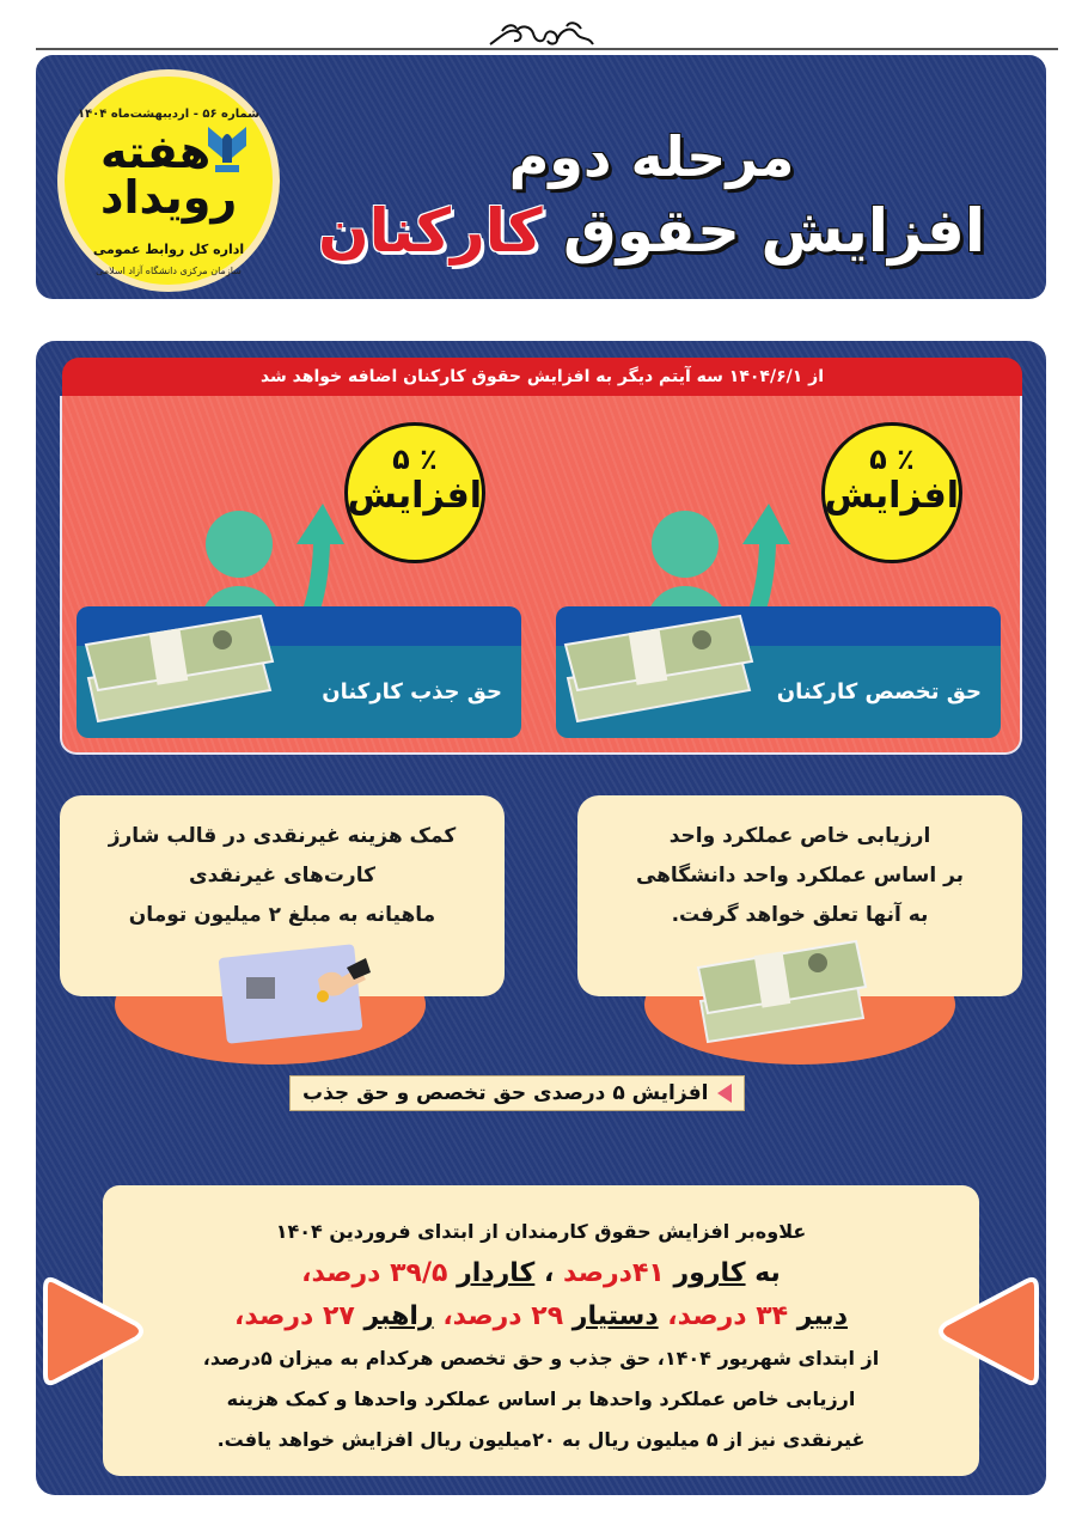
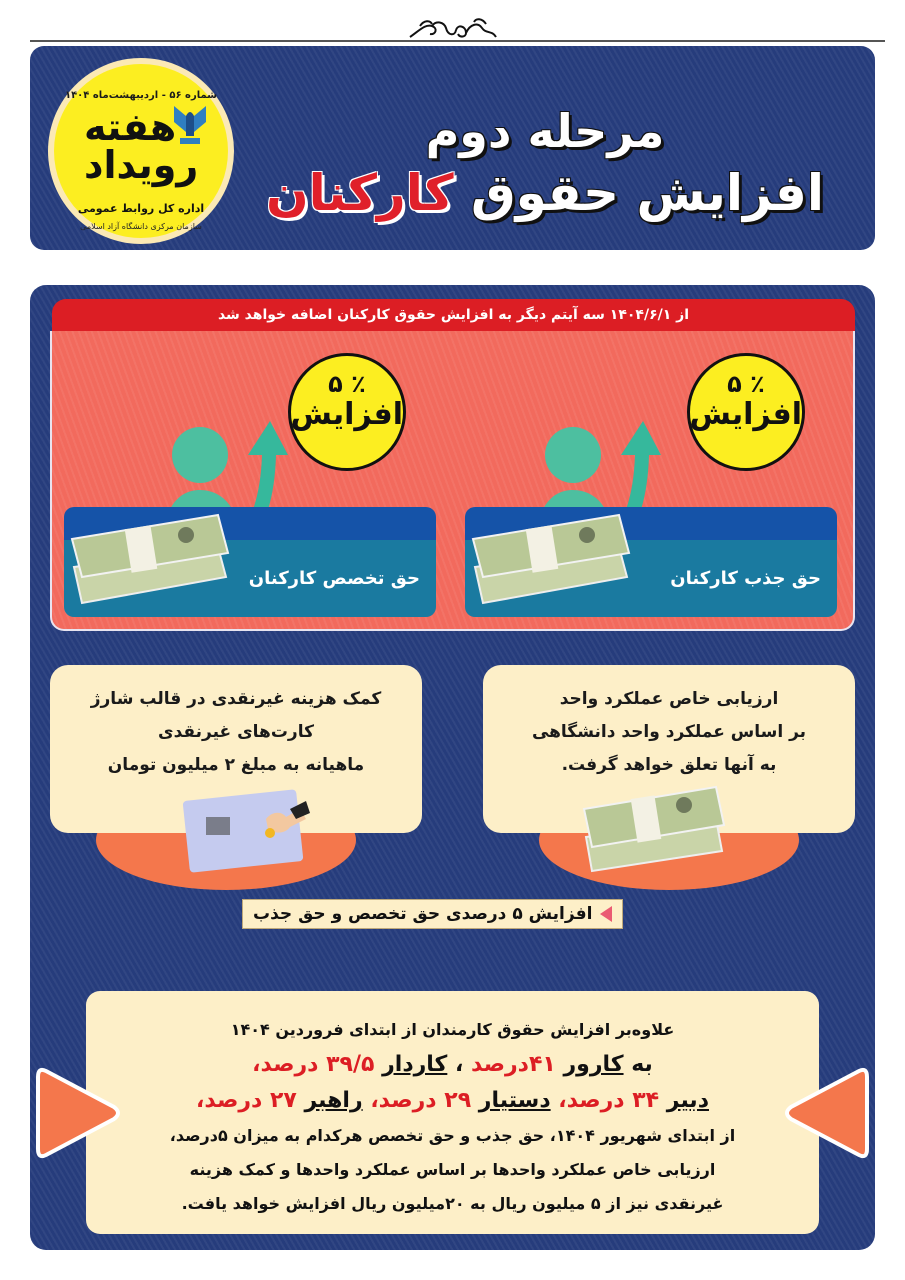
  شماره ۵۶ - اردیبهشت‌ماه ۱۴۰۴
  هفته
  رویداد
  اداره کل روابط عمومی
  سازمان مرکزی دانشگاه آزاد اسلامی
  مرحله دوم
  افزایش حقوق کارکنان
  از ۱۴۰۴/۶/۱ سه آیتم دیگر به افزایش حقوق کارکنان اضافه خواهد شد
  ۵ ٪
  افزایش
- حق تخصص کارکنان
+ حق جذب کارکنان
  ۵ ٪
  افزایش
- حق جذب کارکنان
+ حق تخصص کارکنان
  ارزیابی خاص عملکرد واحد
  بر اساس عملکرد واحد دانشگاهی
  به آنها تعلق خواهد گرفت.
  کمک هزینه غیرنقدی در قالب شارژ
  کارت‌های غیرنقدی
  ماهیانه به مبلغ ۲ میلیون تومان
  افزایش ۵ درصدی حق تخصص و حق جذب
  علاوهبر افزایش حقوق کارمندان از ابتدای فروردین ۱۴۰۴
  به کارور ۴۱درصد ، کاردار ۳۹/۵ درصد،
  دبیر ۳۴ درصد، دستیار ۲۹ درصد، راهبر ۲۷ درصد،
  از ابتدای شهریور ۱۴۰۴، حق جذب و حق تخصص هرکدام به میزان ۵درصد،
  ارزیابی خاص عملکرد واحدها بر اساس عملکرد واحدها و کمک هزینه
  غیرنقدی نیز از ۵ میلیون ریال به ۲۰میلیون ریال افزایش خواهد یافت.
